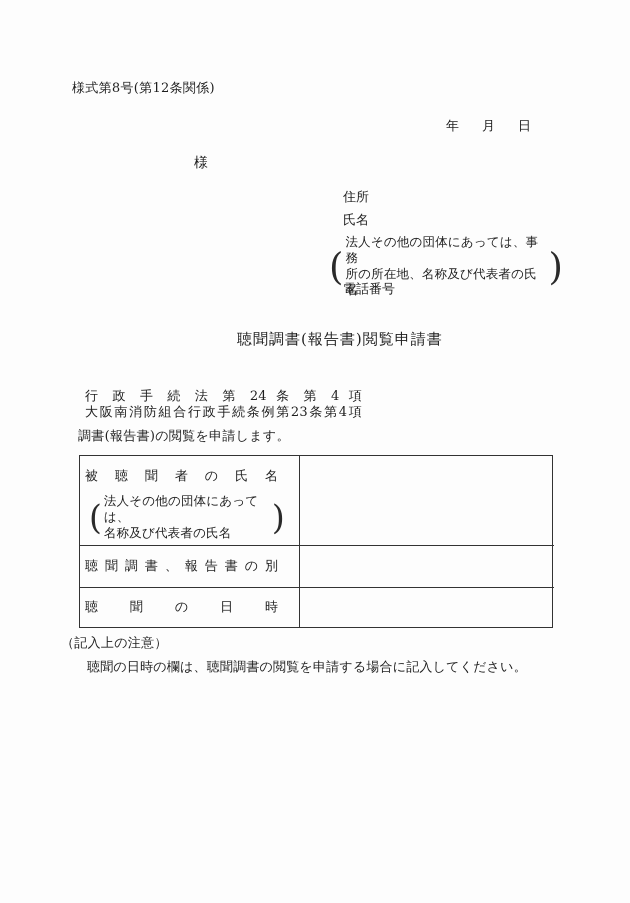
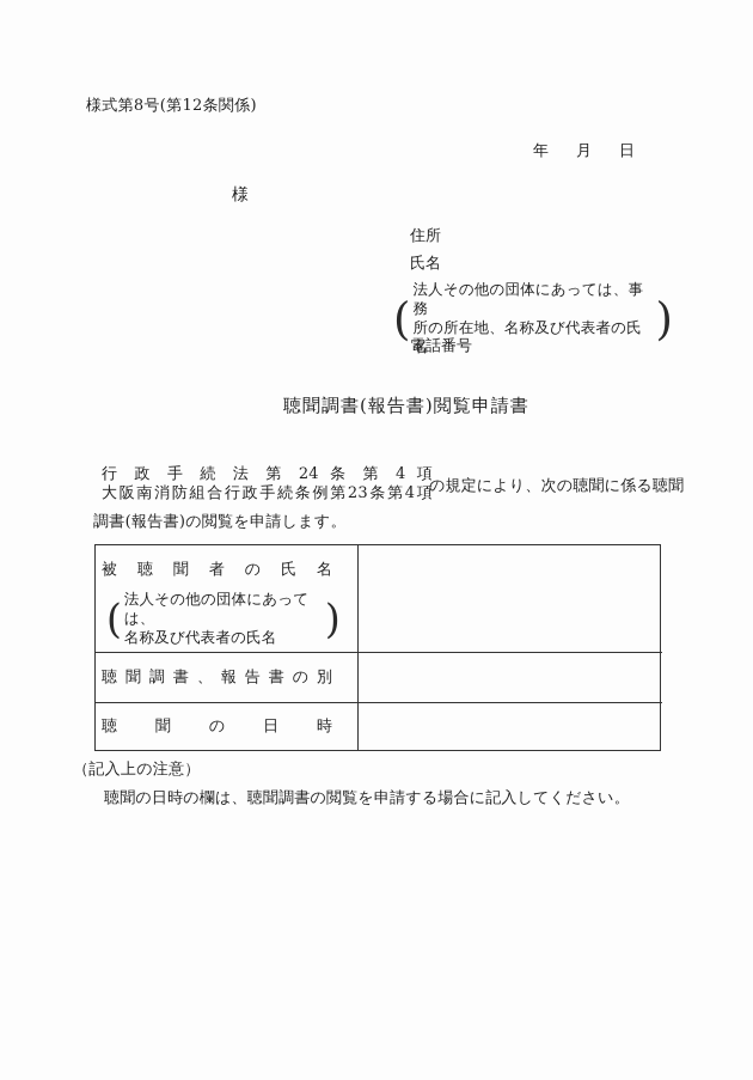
  様式第8号(第12条関係)
  年
  月
  日
  様
  住所
  氏名
  (
  法人その他の団体にあっては、事務
  所の所在地、名称及び代表者の氏名
  )
  電話番号
  聴聞調書(報告書)閲覧申請書
  行 政 手 続 法 第 24 条 第 4 項
  大阪南消防組合行政手続条例第23条第4項
+ の規定により、次の聴聞に係る聴聞
  調書(報告書)の閲覧を申請します。
  被 聴 聞 者 の 氏 名
  (
  法人その他の団体にあっては、
  名称及び代表者の氏名
  )
  聴 聞 調 書 、 報 告 書 の 別
  聴 聞 の 日 時
  （記入上の注意）
  聴聞の日時の欄は、聴聞調書の閲覧を申請する場合に記入してください。
